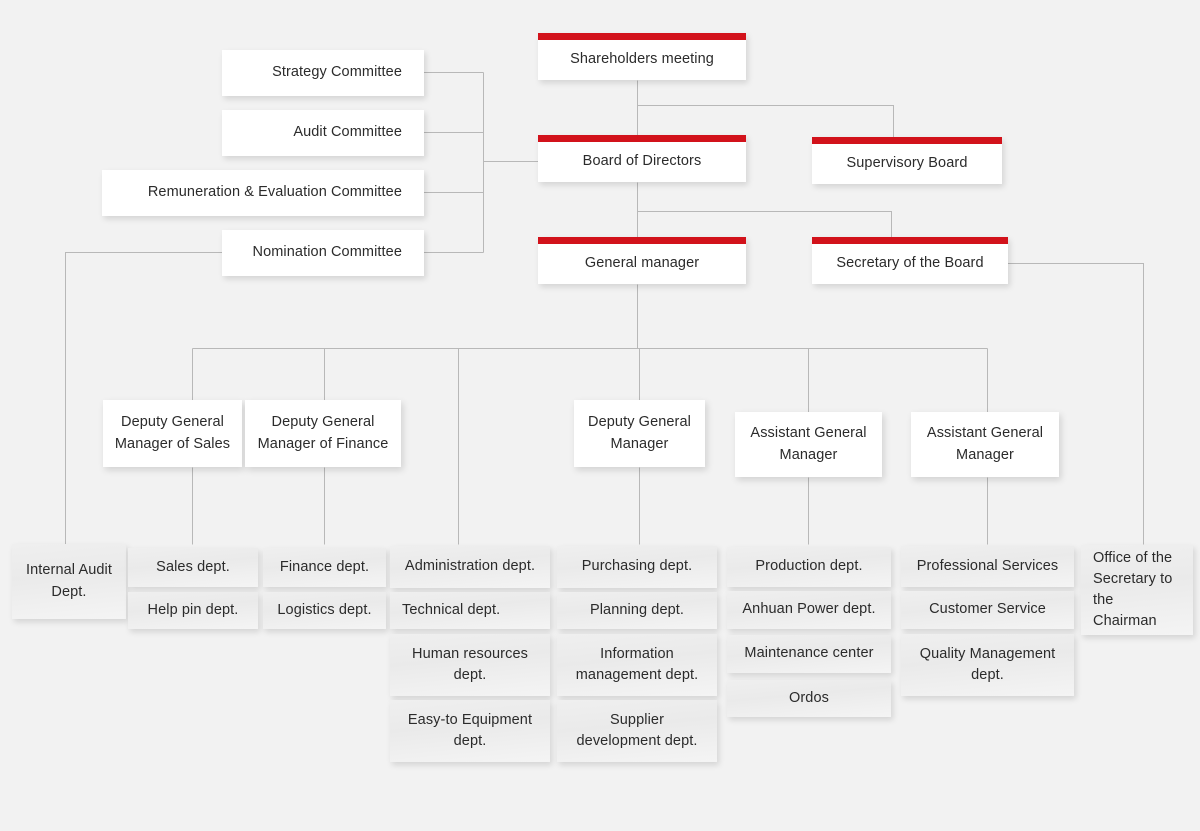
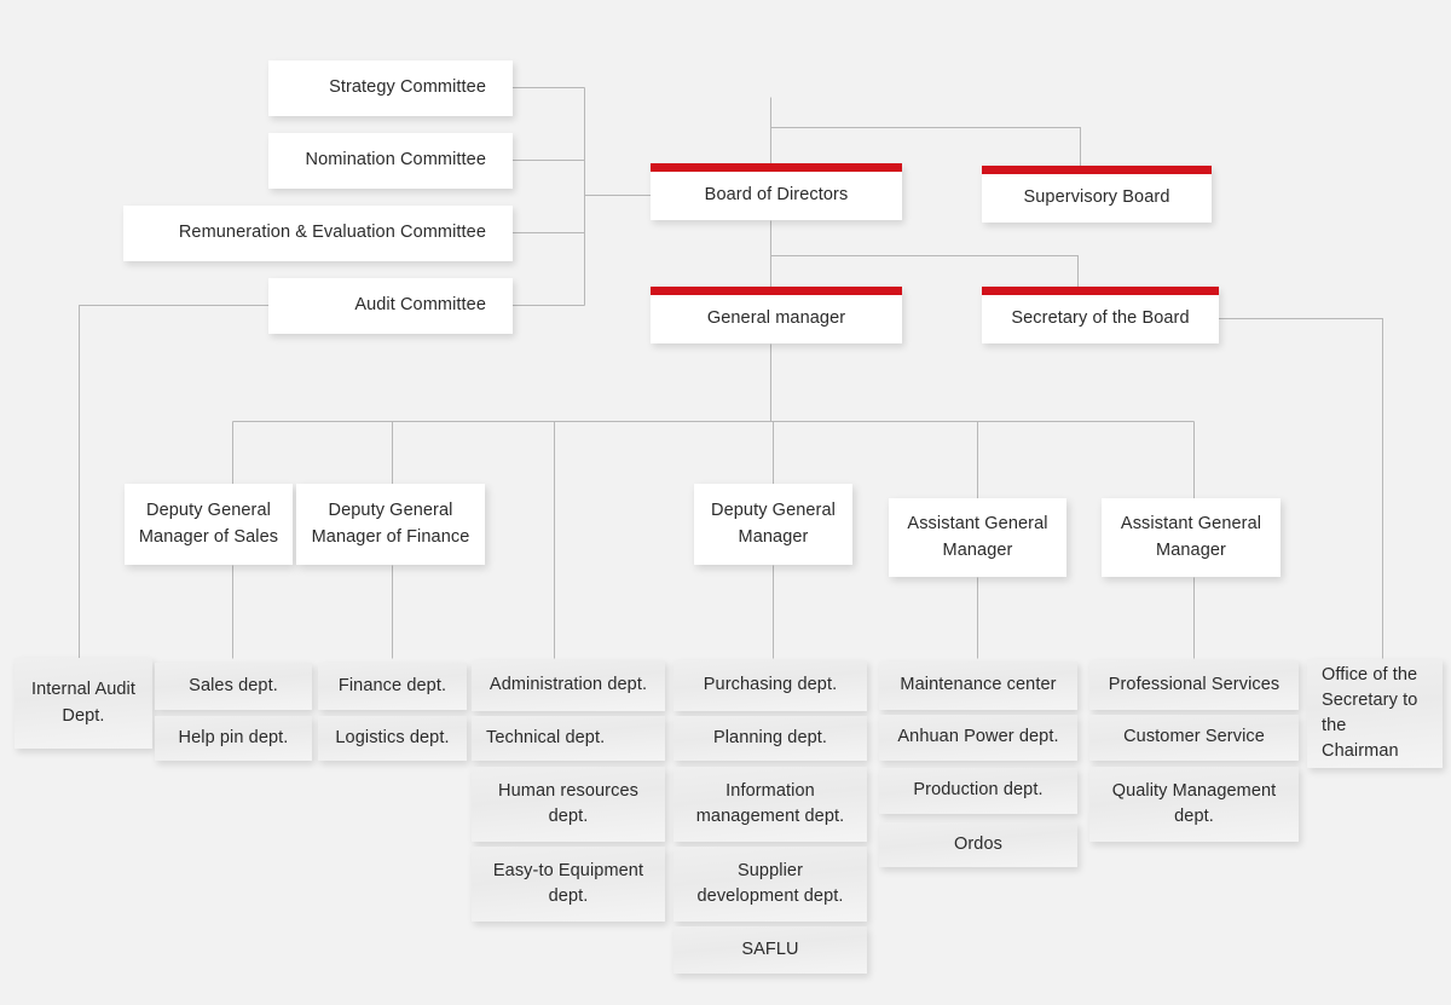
- Shareholders meeting
  Board of Directors
  Supervisory Board
  General manager
  Secretary of the Board
  Strategy Committee
- Audit Committee
+ Nomination Committee
  Remuneration & Evaluation Committee
- Nomination Committee
+ Audit Committee
  Deputy General Manager of Sales
  Deputy General Manager of Finance
  Deputy General Manager
  Assistant General Manager
  Assistant General Manager
  Internal Audit Dept.
  Sales dept.
  Help pin dept.
  Finance dept.
  Logistics dept.
  Administration dept.
  Technical dept.
  Human resources dept.
  Easy-to Equipment dept.
  Purchasing dept.
  Planning dept.
  Information management dept.
  Supplier development dept.
+ SAFLU
- Production dept.
+ Maintenance center
  Anhuan Power dept.
- Maintenance center
+ Production dept.
  Ordos
  Professional Services
  Customer Service
  Quality Management dept.
  Office of the Secretary to the Chairman
